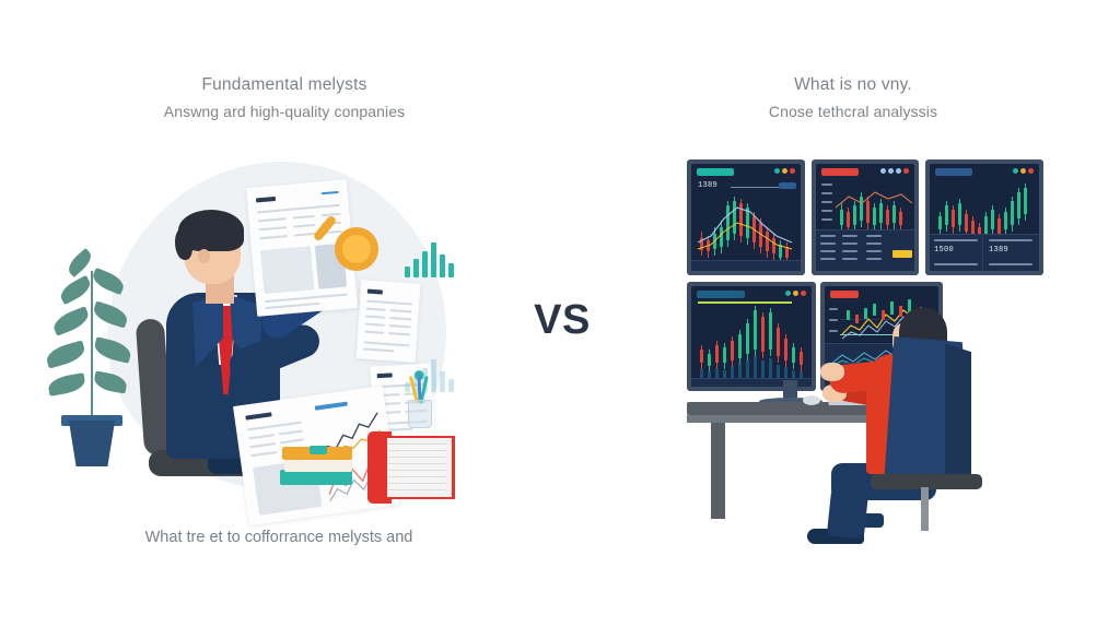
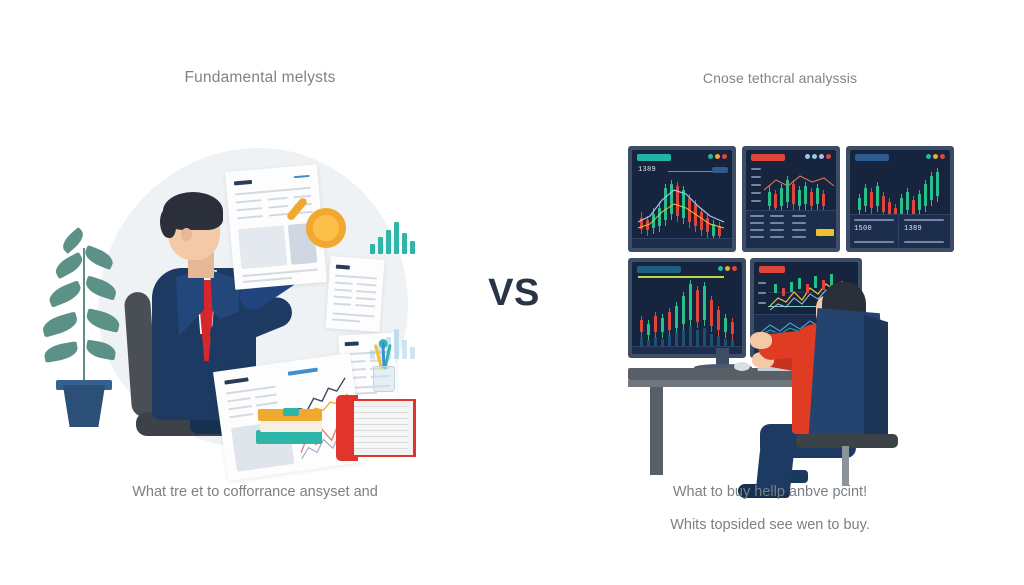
  Fundamental melysts
- Answng ard high-quality conpanies
- What is no vny.
  Cnose tethcral analyssis
  VS
  1389
  1500
  1389
- What tre et to cofforrance melysts and
+ What tre et to cofforrance ansyset and
+ What to buy hellp anbve pcint!
+ Whits topsided see wen to buy.
